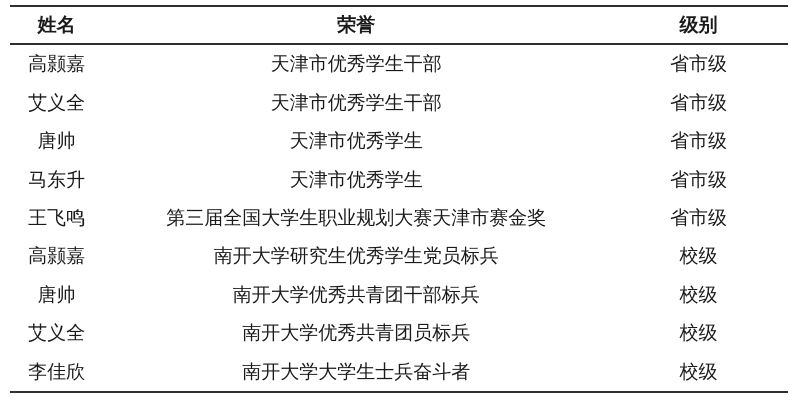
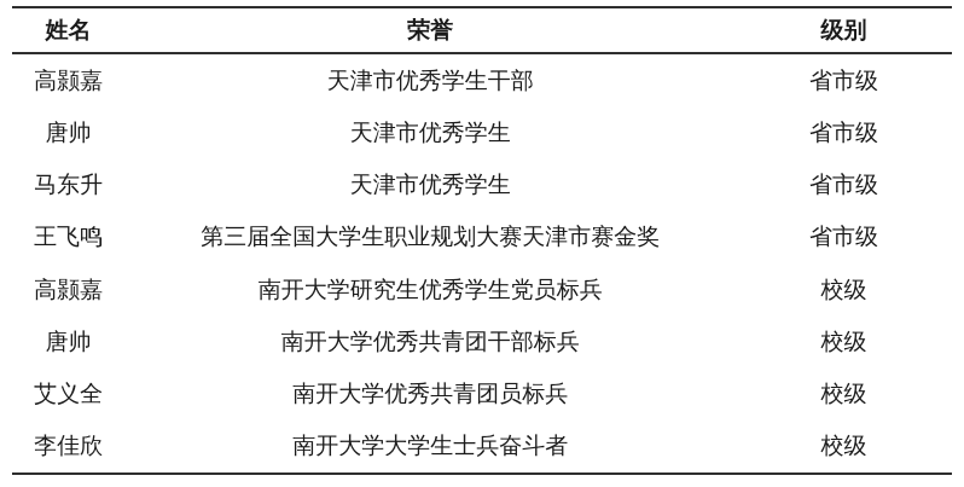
  姓名	荣誉	级别
  高颢嘉	天津市优秀学生干部	省市级
- 艾义全	天津市优秀学生干部	省市级
  唐帅	天津市优秀学生	省市级
  马东升	天津市优秀学生	省市级
  王飞鸣	第三届全国大学生职业规划大赛天津市赛金奖	省市级
  高颢嘉	南开大学研究生优秀学生党员标兵	校级
  唐帅	南开大学优秀共青团干部标兵	校级
  艾义全	南开大学优秀共青团员标兵	校级
  李佳欣	南开大学大学生士兵奋斗者	校级
